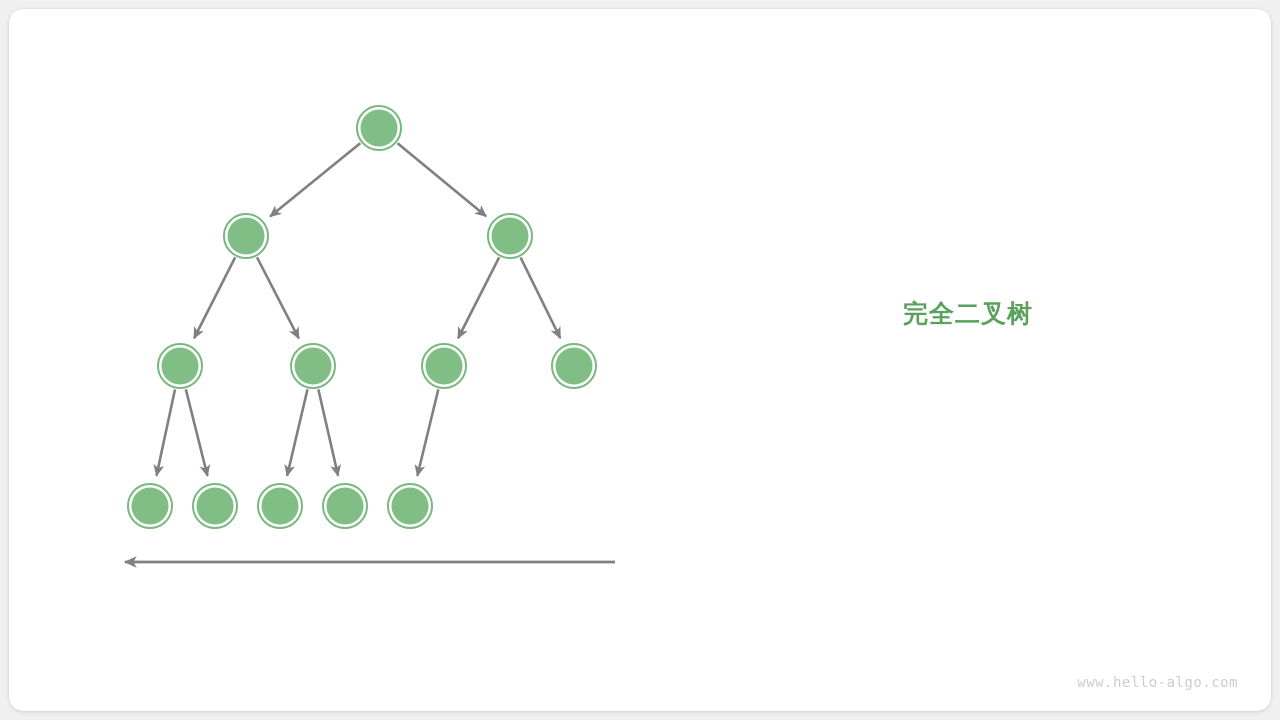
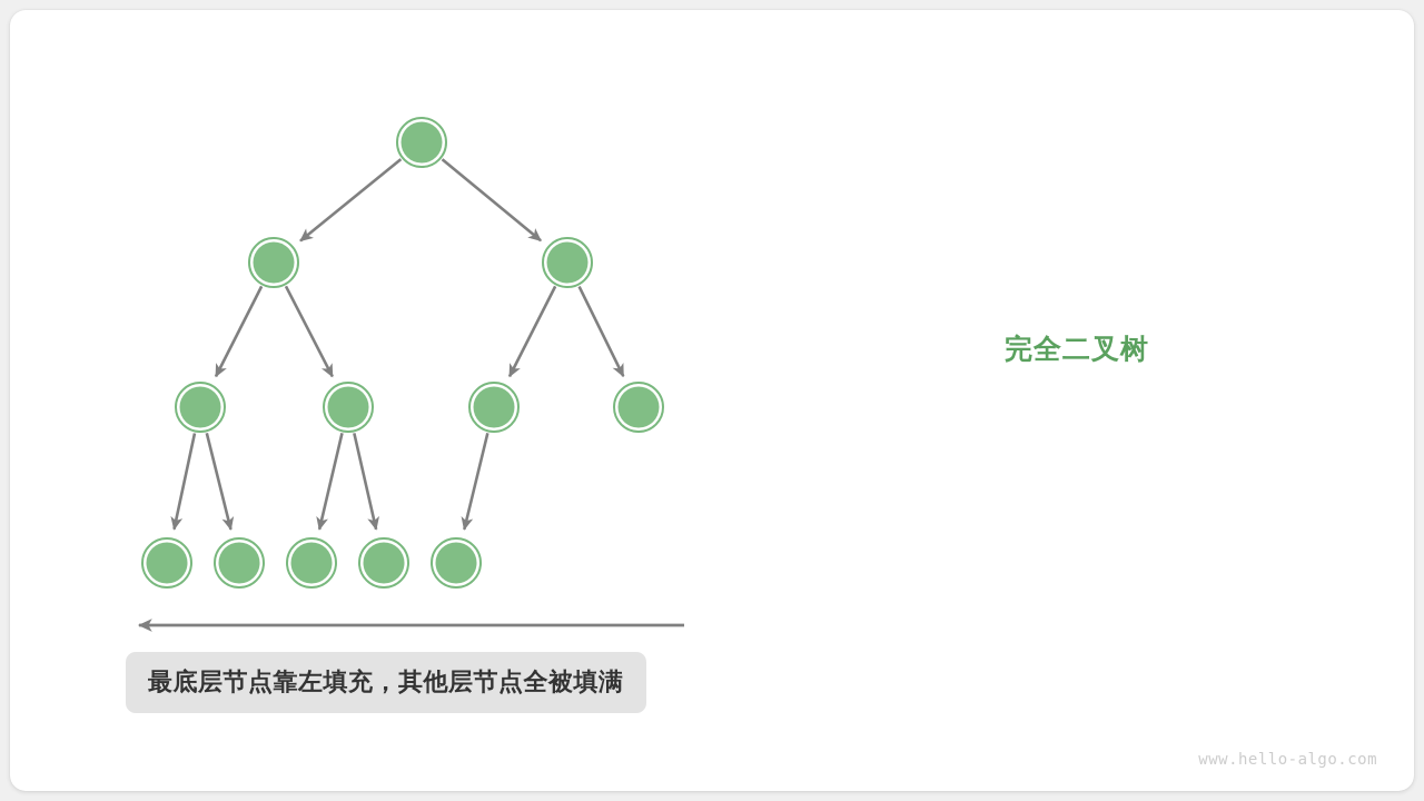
  完全二叉树
+ 最底层节点靠左填充，其他层节点全被填满
  www.hello-algo.com
